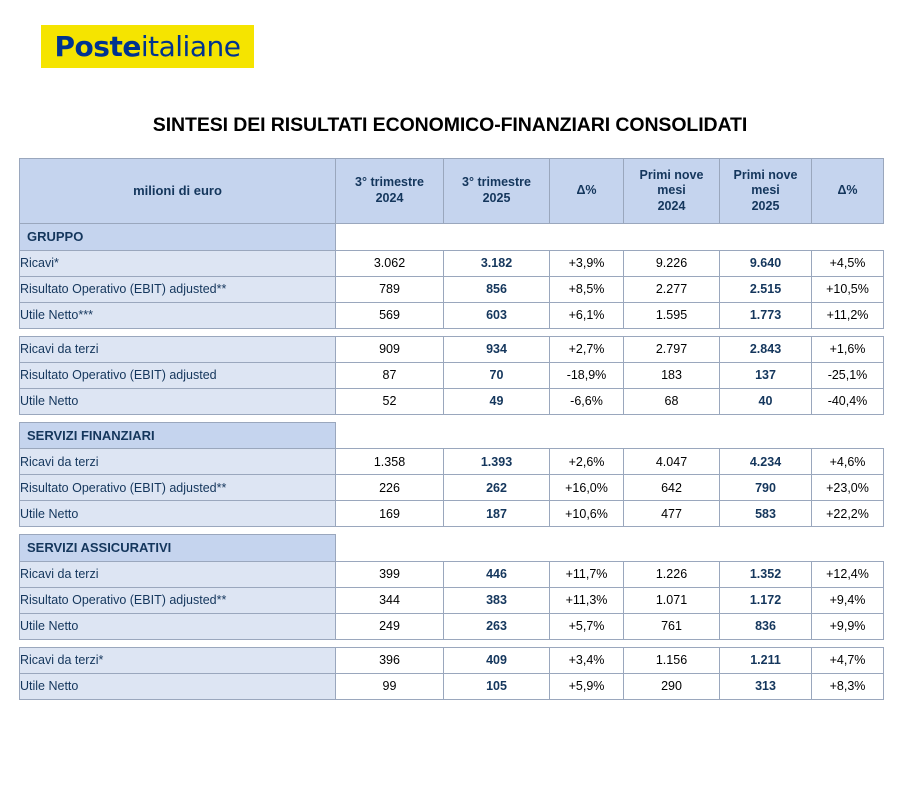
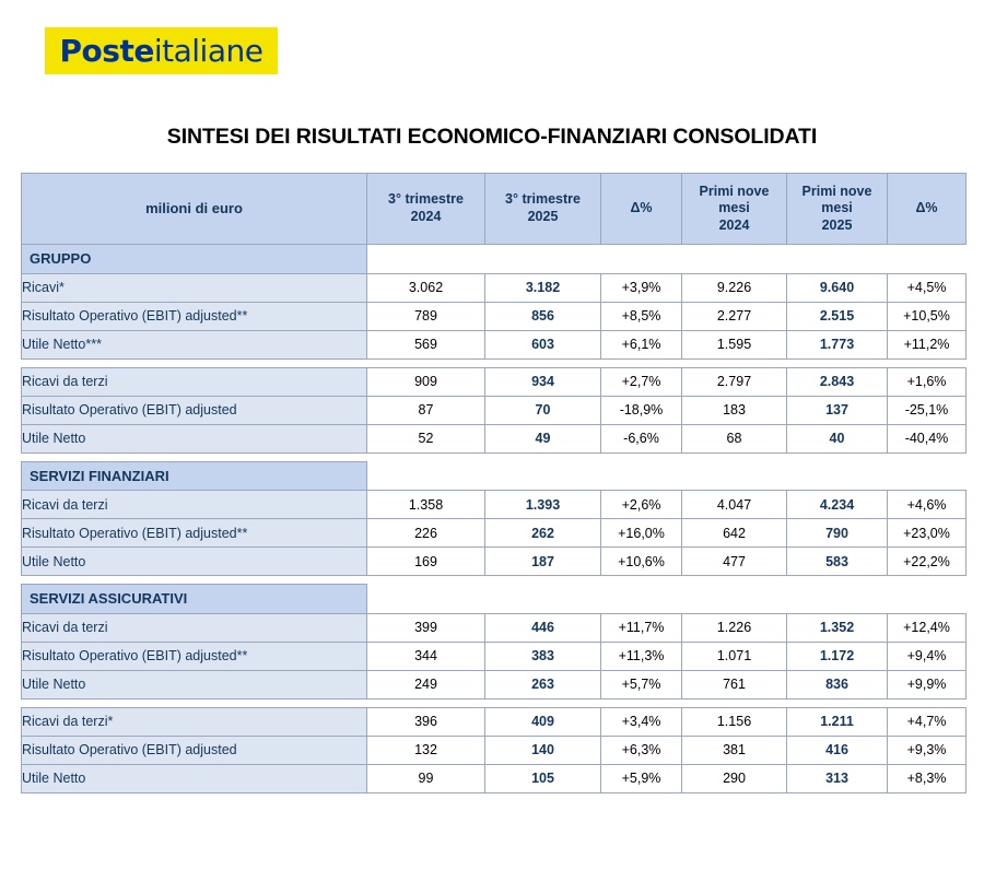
  Posteitaliane
  SINTESI DEI RISULTATI ECONOMICO-FINANZIARI CONSOLIDATI
  milioni di euro	3° trimestre 2024	3° trimestre 2025	Δ%	Primi nove mesi 2024	Primi nove mesi 2025	Δ%
  GRUPPO
  Ricavi*	3.062	3.182	+3,9%	9.226	9.640	+4,5%
  Risultato Operativo (EBIT) adjusted**	789	856	+8,5%	2.277	2.515	+10,5%
  Utile Netto***	569	603	+6,1%	1.595	1.773	+11,2%
  Ricavi da terzi	909	934	+2,7%	2.797	2.843	+1,6%
  Risultato Operativo (EBIT) adjusted	87	70	-18,9%	183	137	-25,1%
  Utile Netto	52	49	-6,6%	68	40	-40,4%
  SERVIZI FINANZIARI
  Ricavi da terzi	1.358	1.393	+2,6%	4.047	4.234	+4,6%
  Risultato Operativo (EBIT) adjusted**	226	262	+16,0%	642	790	+23,0%
  Utile Netto	169	187	+10,6%	477	583	+22,2%
  SERVIZI ASSICURATIVI
  Ricavi da terzi	399	446	+11,7%	1.226	1.352	+12,4%
  Risultato Operativo (EBIT) adjusted**	344	383	+11,3%	1.071	1.172	+9,4%
  Utile Netto	249	263	+5,7%	761	836	+9,9%
  Ricavi da terzi*	396	409	+3,4%	1.156	1.211	+4,7%
+ Risultato Operativo (EBIT) adjusted	132	140	+6,3%	381	416	+9,3%
  Utile Netto	99	105	+5,9%	290	313	+8,3%
